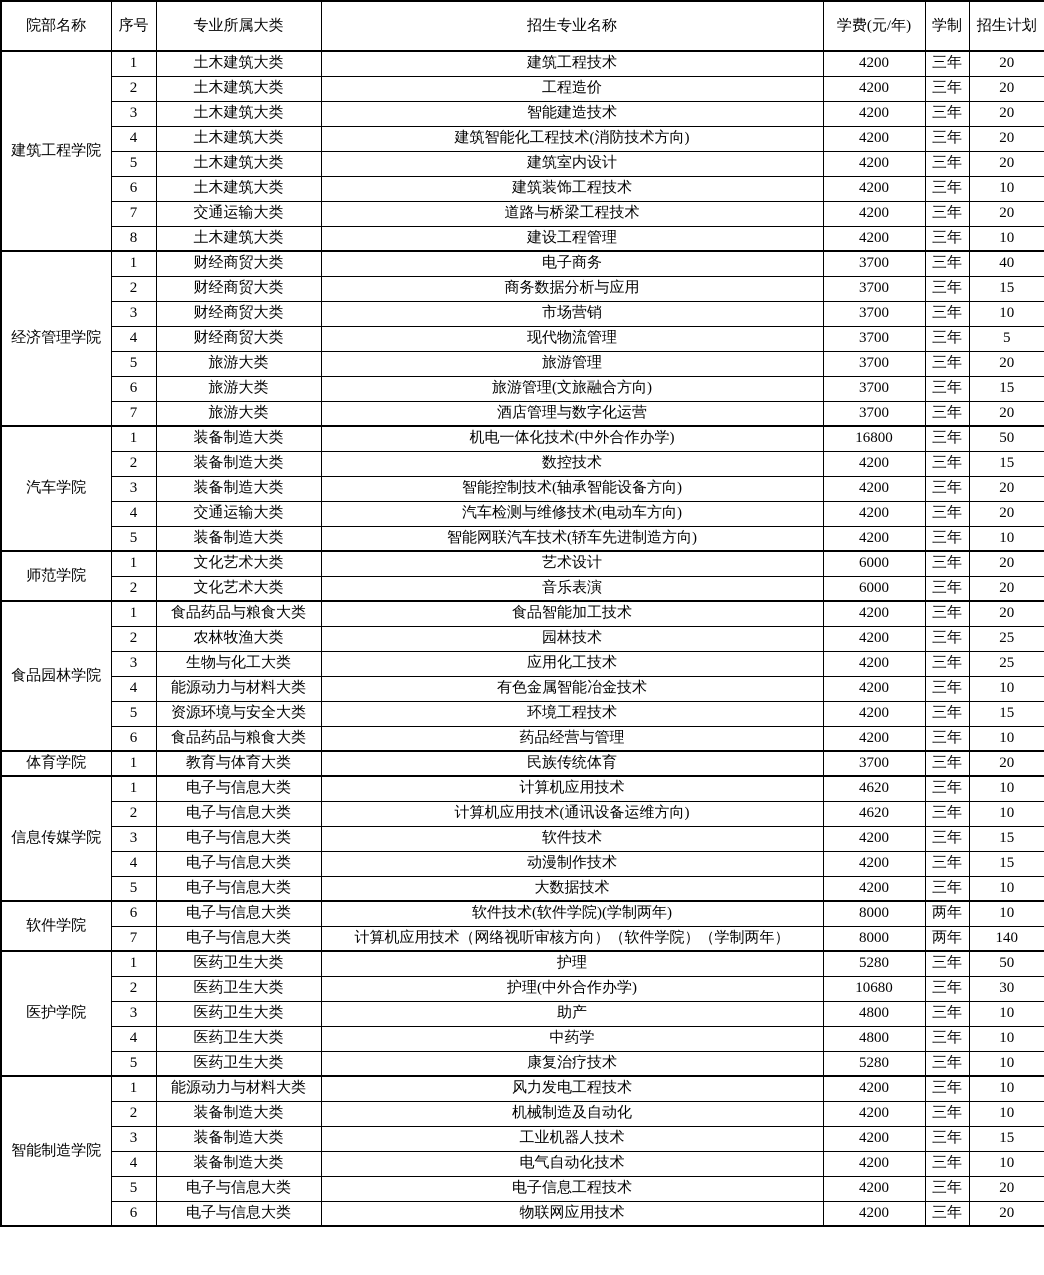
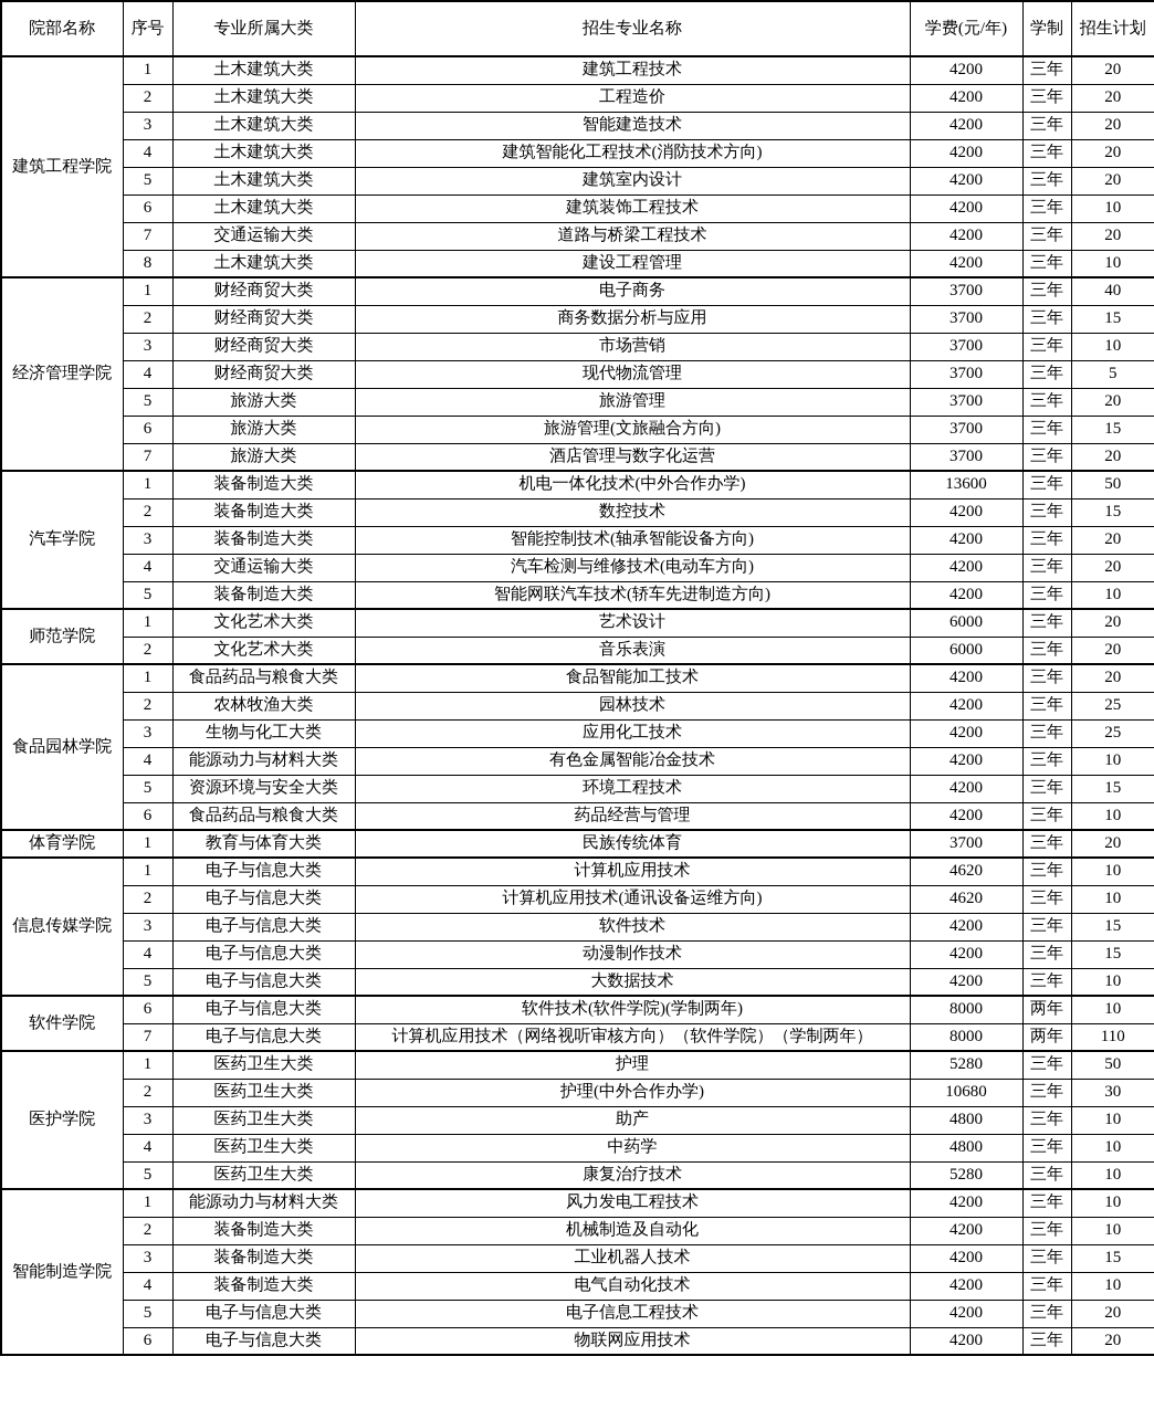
  院部名称	序号	专业所属大类	招生专业名称	学费(元/年)	学制	招生计划
  建筑工程学院	1	土木建筑大类	建筑工程技术	4200	三年	20
  2	土木建筑大类	工程造价	4200	三年	20
  3	土木建筑大类	智能建造技术	4200	三年	20
  4	土木建筑大类	建筑智能化工程技术(消防技术方向)	4200	三年	20
  5	土木建筑大类	建筑室内设计	4200	三年	20
  6	土木建筑大类	建筑装饰工程技术	4200	三年	10
  7	交通运输大类	道路与桥梁工程技术	4200	三年	20
  8	土木建筑大类	建设工程管理	4200	三年	10
  经济管理学院	1	财经商贸大类	电子商务	3700	三年	40
  2	财经商贸大类	商务数据分析与应用	3700	三年	15
  3	财经商贸大类	市场营销	3700	三年	10
  4	财经商贸大类	现代物流管理	3700	三年	5
  5	旅游大类	旅游管理	3700	三年	20
  6	旅游大类	旅游管理(文旅融合方向)	3700	三年	15
  7	旅游大类	酒店管理与数字化运营	3700	三年	20
- 汽车学院	1	装备制造大类	机电一体化技术(中外合作办学)	16800	三年	50
+ 汽车学院	1	装备制造大类	机电一体化技术(中外合作办学)	13600	三年	50
  2	装备制造大类	数控技术	4200	三年	15
  3	装备制造大类	智能控制技术(轴承智能设备方向)	4200	三年	20
  4	交通运输大类	汽车检测与维修技术(电动车方向)	4200	三年	20
  5	装备制造大类	智能网联汽车技术(轿车先进制造方向)	4200	三年	10
  师范学院	1	文化艺术大类	艺术设计	6000	三年	20
  2	文化艺术大类	音乐表演	6000	三年	20
  食品园林学院	1	食品药品与粮食大类	食品智能加工技术	4200	三年	20
  2	农林牧渔大类	园林技术	4200	三年	25
  3	生物与化工大类	应用化工技术	4200	三年	25
  4	能源动力与材料大类	有色金属智能冶金技术	4200	三年	10
  5	资源环境与安全大类	环境工程技术	4200	三年	15
  6	食品药品与粮食大类	药品经营与管理	4200	三年	10
  体育学院	1	教育与体育大类	民族传统体育	3700	三年	20
  信息传媒学院	1	电子与信息大类	计算机应用技术	4620	三年	10
  2	电子与信息大类	计算机应用技术(通讯设备运维方向)	4620	三年	10
  3	电子与信息大类	软件技术	4200	三年	15
  4	电子与信息大类	动漫制作技术	4200	三年	15
  5	电子与信息大类	大数据技术	4200	三年	10
  软件学院	6	电子与信息大类	软件技术(软件学院)(学制两年)	8000	两年	10
- 7	电子与信息大类	计算机应用技术（网络视听审核方向）（软件学院）（学制两年）	8000	两年	140
+ 7	电子与信息大类	计算机应用技术（网络视听审核方向）（软件学院）（学制两年）	8000	两年	110
  医护学院	1	医药卫生大类	护理	5280	三年	50
  2	医药卫生大类	护理(中外合作办学)	10680	三年	30
  3	医药卫生大类	助产	4800	三年	10
  4	医药卫生大类	中药学	4800	三年	10
  5	医药卫生大类	康复治疗技术	5280	三年	10
  智能制造学院	1	能源动力与材料大类	风力发电工程技术	4200	三年	10
  2	装备制造大类	机械制造及自动化	4200	三年	10
  3	装备制造大类	工业机器人技术	4200	三年	15
  4	装备制造大类	电气自动化技术	4200	三年	10
  5	电子与信息大类	电子信息工程技术	4200	三年	20
  6	电子与信息大类	物联网应用技术	4200	三年	20
